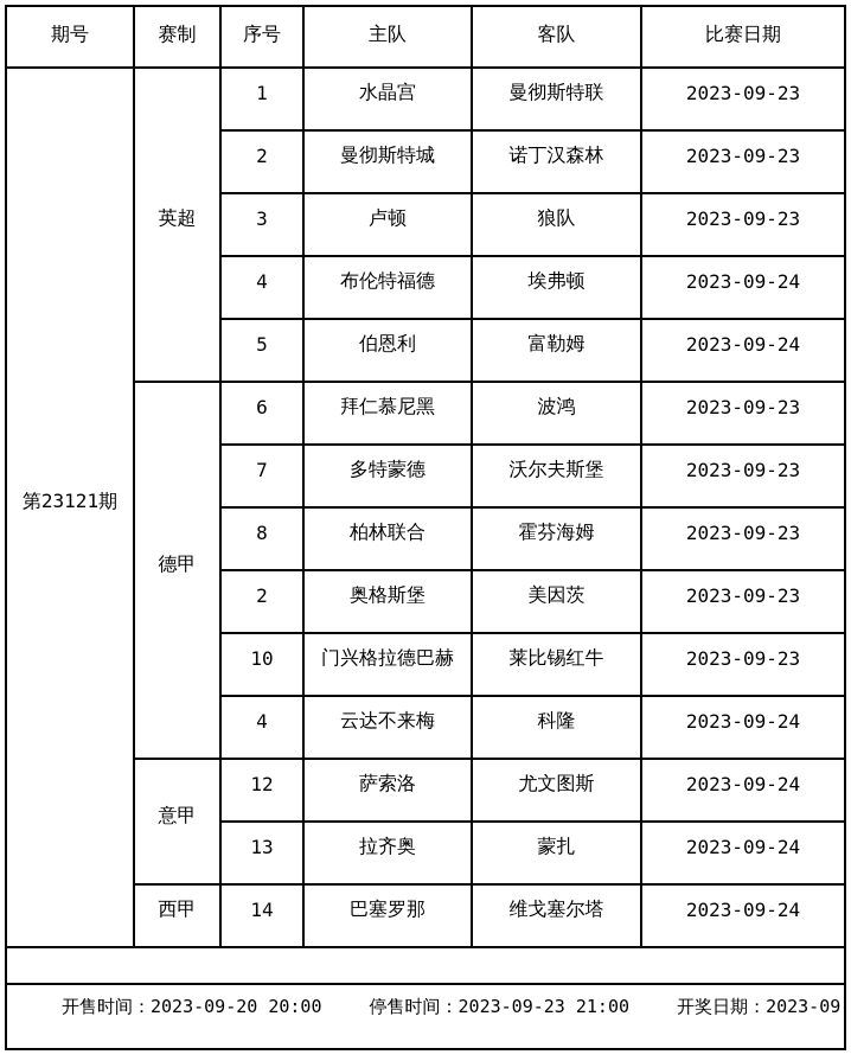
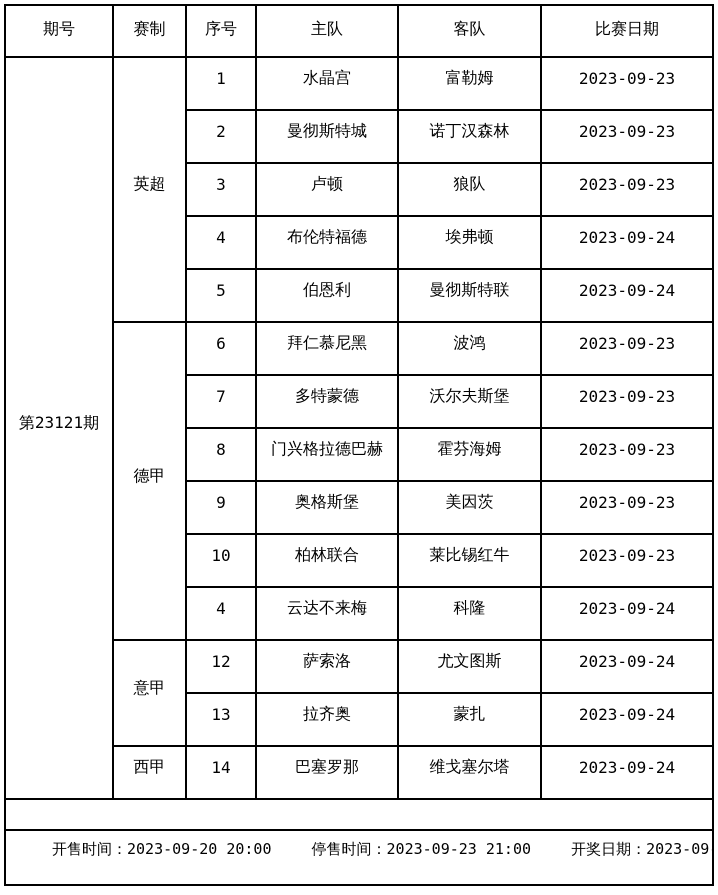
  期号	赛制	序号	主队	客队	比赛日期
- 第23121期	英超	1	水晶宫	曼彻斯特联	2023-09-23
+ 第23121期	英超	1	水晶宫	富勒姆	2023-09-23
  2	曼彻斯特城	诺丁汉森林	2023-09-23
  3	卢顿	狼队	2023-09-23
  4	布伦特福德	埃弗顿	2023-09-24
- 5	伯恩利	富勒姆	2023-09-24
+ 5	伯恩利	曼彻斯特联	2023-09-24
  德甲	6	拜仁慕尼黑	波鸿	2023-09-23
  7	多特蒙德	沃尔夫斯堡	2023-09-23
- 8	柏林联合	霍芬海姆	2023-09-23
+ 8	门兴格拉德巴赫	霍芬海姆	2023-09-23
- 2	奥格斯堡	美因茨	2023-09-23
+ 9	奥格斯堡	美因茨	2023-09-23
- 10	门兴格拉德巴赫	莱比锡红牛	2023-09-23
+ 10	柏林联合	莱比锡红牛	2023-09-23
  4	云达不来梅	科隆	2023-09-24
  意甲	12	萨索洛	尤文图斯	2023-09-24
  13	拉齐奥	蒙扎	2023-09-24
  西甲	14	巴塞罗那	维戈塞尔塔	2023-09-24
  开售时间：2023-09-20 20:00 停售时间：2023-09-23 21:00 开奖日期：2023-09
